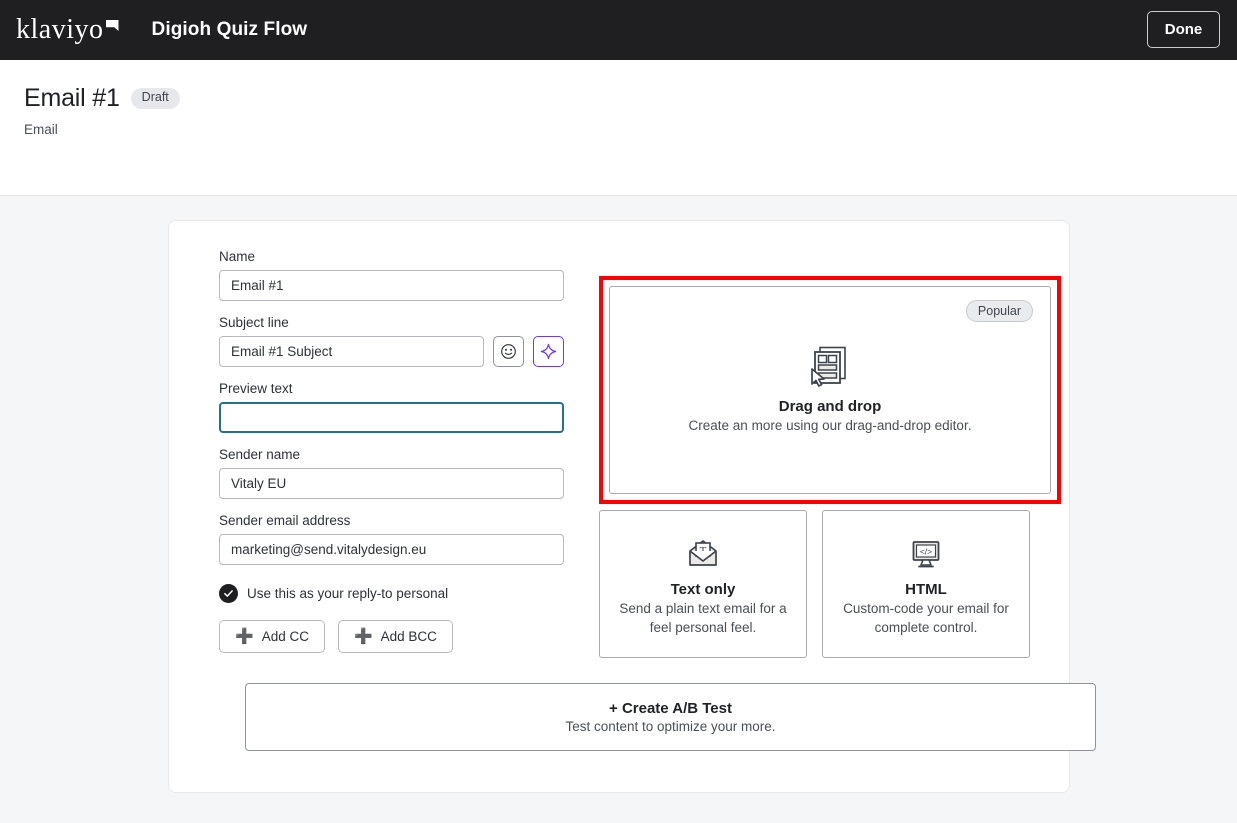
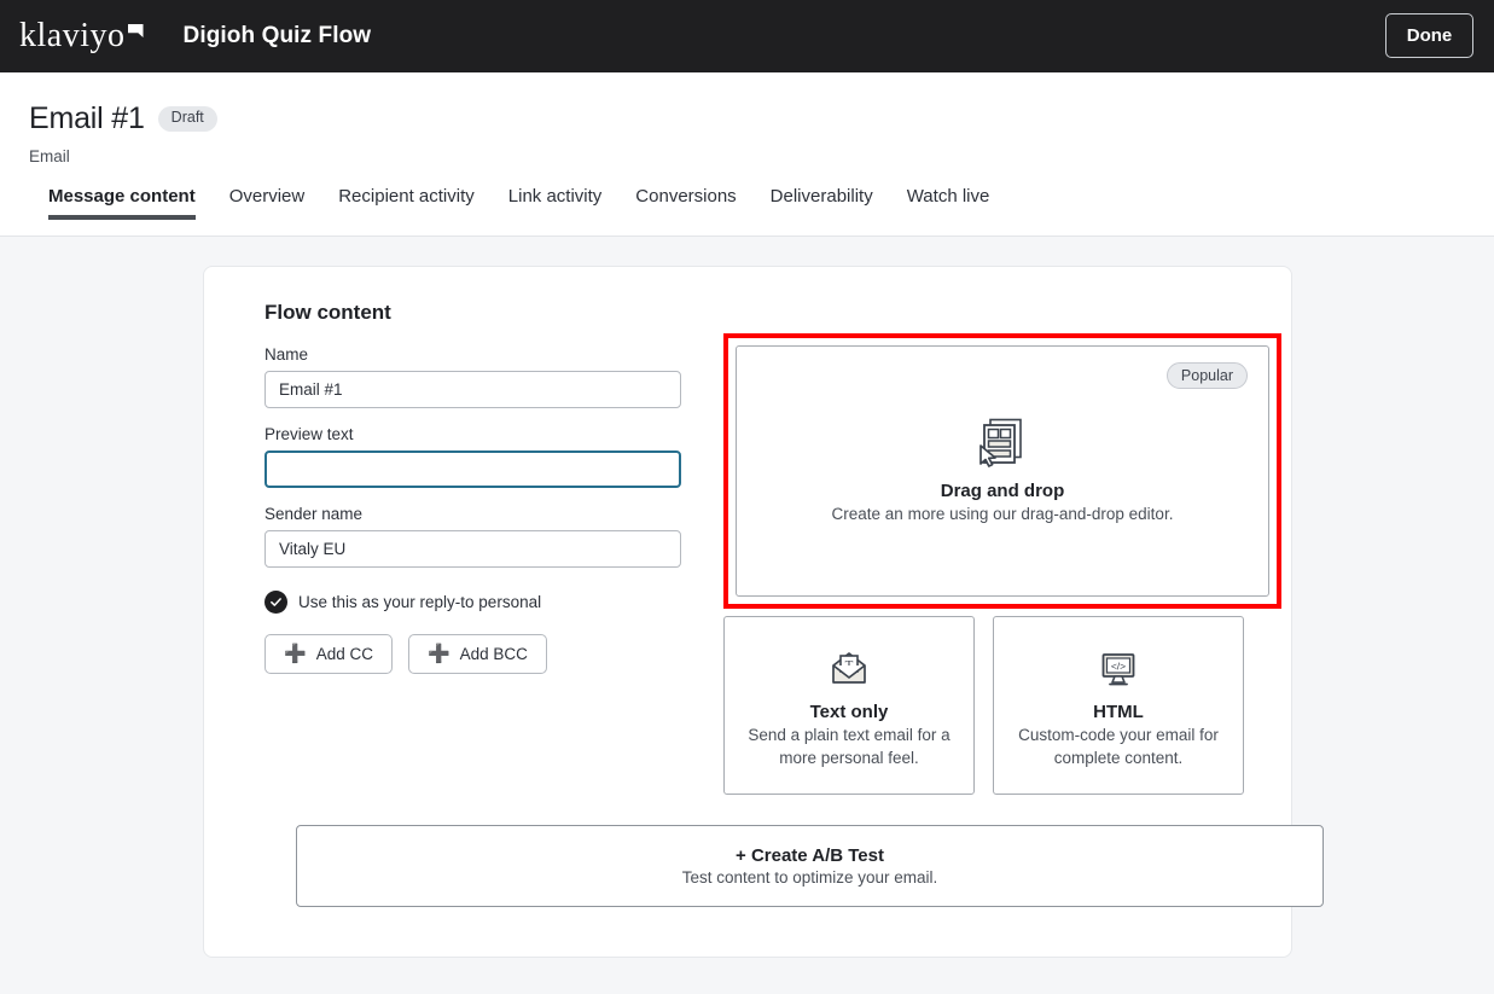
  klaviyo
  Digioh Quiz Flow
  Done
  Email #1
  Draft
  Email
+ Message content
+ Overview
+ Recipient activity
+ Link activity
+ Conversions
+ Deliverability
+ Watch live
+ Flow content
  Name
  Email #1
- Subject line
- Email #1 Subject
  Preview text
  Sender name
  Vitaly EU
- Sender email address
- marketing@send.vitalydesign.eu
  Use this as your reply-to personal
  ➕
  Add CC
  ➕
  Add BCC
  Popular
  Drag and drop
  Create an more using our drag-and-drop editor.
  Text only
- Send a plain text email for a feel personal feel.
+ Send a plain text email for a more personal feel.
  </>
  HTML
- Custom-code your email for complete control.
+ Custom-code your email for complete content.
  + Create A/B Test
- Test content to optimize your more.
+ Test content to optimize your email.
